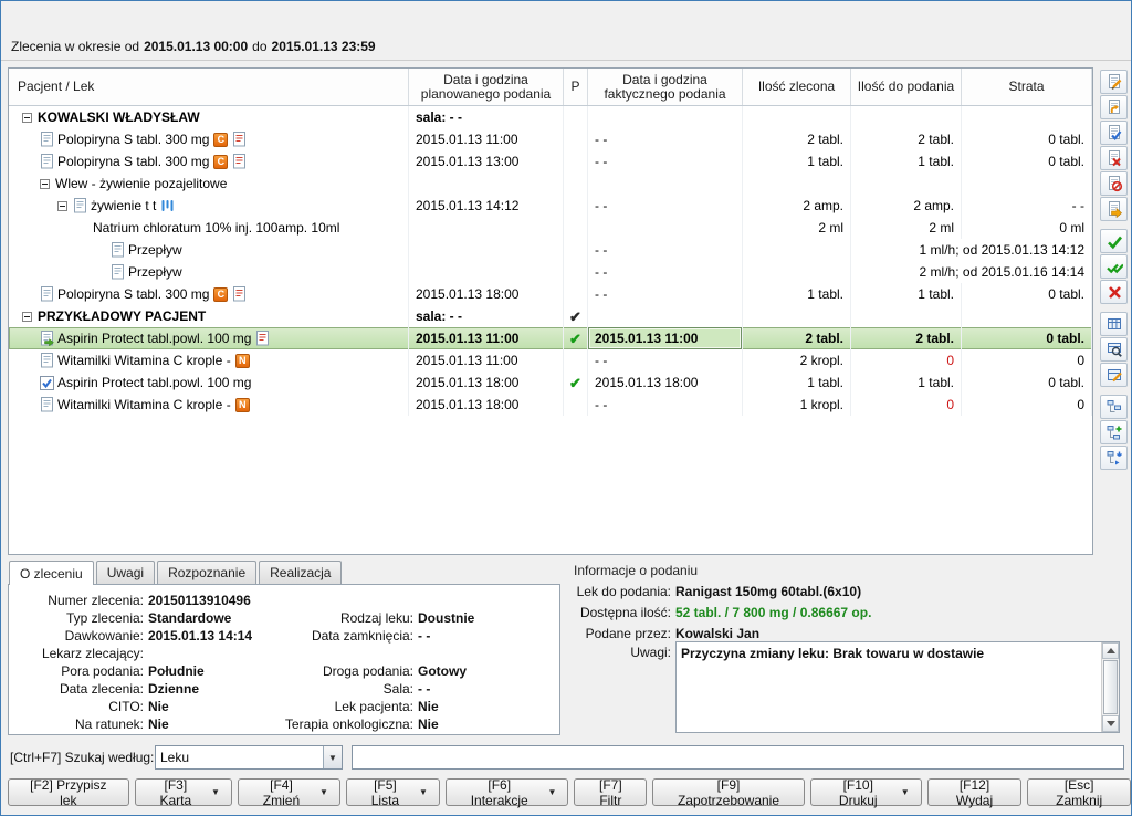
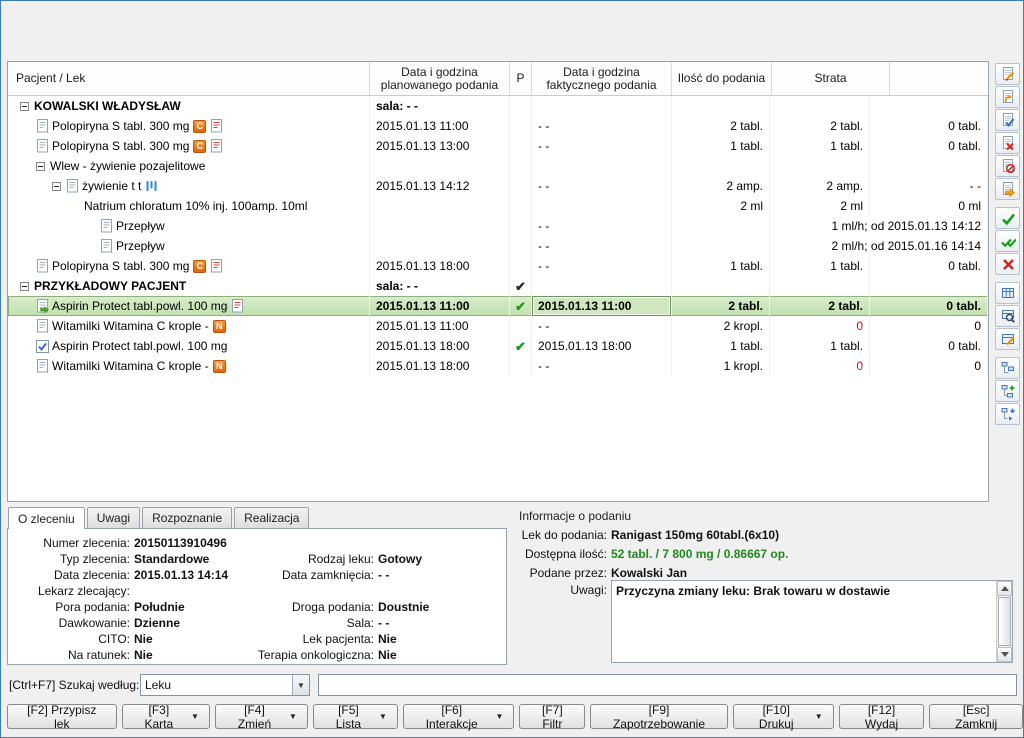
- Zlecenia w okresie od
- 2015.01.13 00:00
- do
- 2015.01.13 23:59
  Pacjent / Lek
  Data i godzina planowanego podania
  P
  Data i godzina faktycznego podania
- Ilość zlecona
  Ilość do podania
  Strata
  KOWALSKI WŁADYSŁAW
  sala: - -
  Polopiryna S tabl. 300 mg
  C
  2015.01.13 11:00
  - -
  2 tabl.
  2 tabl.
  0 tabl.
  Polopiryna S tabl. 300 mg
  C
  2015.01.13 13:00
  - -
  1 tabl.
  1 tabl.
  0 tabl.
  Wlew - żywienie pozajelitowe
  żywienie t t
  2015.01.13 14:12
  - -
  2 amp.
  2 amp.
  - -
  Natrium chloratum 10% inj. 100amp. 10ml
  2 ml
  2 ml
  0 ml
  Przepływ
  - -
  1 ml/h; od 2015.01.13 14:12
  Przepływ
  - -
  2 ml/h; od 2015.01.16 14:14
  Polopiryna S tabl. 300 mg
  C
  2015.01.13 18:00
  - -
  1 tabl.
  1 tabl.
  0 tabl.
  PRZYKŁADOWY PACJENT
  sala: - -
  ✔
  Aspirin Protect tabl.powl. 100 mg
  2015.01.13 11:00
  ✔
  2015.01.13 11:00
  2 tabl.
  2 tabl.
  0 tabl.
  Witamilki Witamina C krople -
  N
  2015.01.13 11:00
  - -
  2 kropl.
  0
  0
  Aspirin Protect tabl.powl. 100 mg
  2015.01.13 18:00
  ✔
  2015.01.13 18:00
  1 tabl.
  1 tabl.
  0 tabl.
  Witamilki Witamina C krople -
  N
  2015.01.13 18:00
  - -
  1 kropl.
  0
  0
  O zleceniu
  Uwagi
  Rozpoznanie
  Realizacja
  Numer zlecenia:
  20150113910496
  Typ zlecenia:
  Standardowe
  Rodzaj leku:
- Doustnie
+ Gotowy
- Dawkowanie:
+ Data zlecenia:
  2015.01.13 14:14
  Data zamknięcia:
  - -
  Lekarz zlecający:
  Pora podania:
  Południe
  Droga podania:
- Gotowy
+ Doustnie
- Data zlecenia:
+ Dawkowanie:
  Dzienne
  Sala:
  - -
  CITO:
  Nie
  Lek pacjenta:
  Nie
  Na ratunek:
  Nie
  Terapia onkologiczna:
  Nie
  Informacje o podaniu
  Lek do podania:
  Ranigast 150mg 60tabl.(6x10)
  Dostępna ilość:
  52 tabl. / 7 800 mg / 0.86667 op.
  Podane przez:
  Kowalski Jan
  Uwagi:
  Przyczyna zmiany leku: Brak towaru w dostawie
  [Ctrl+F7] Szukaj według:
  Leku
  ▼
  [F2] Przypisz lek
  [F3] Karta
  ▼
  [F4] Zmień
  ▼
  [F5] Lista
  ▼
  [F6] Interakcje
  ▼
  [F7] Filtr
  [F9] Zapotrzebowanie
  [F10] Drukuj
  ▼
  [F12] Wydaj
  [Esc] Zamknij
